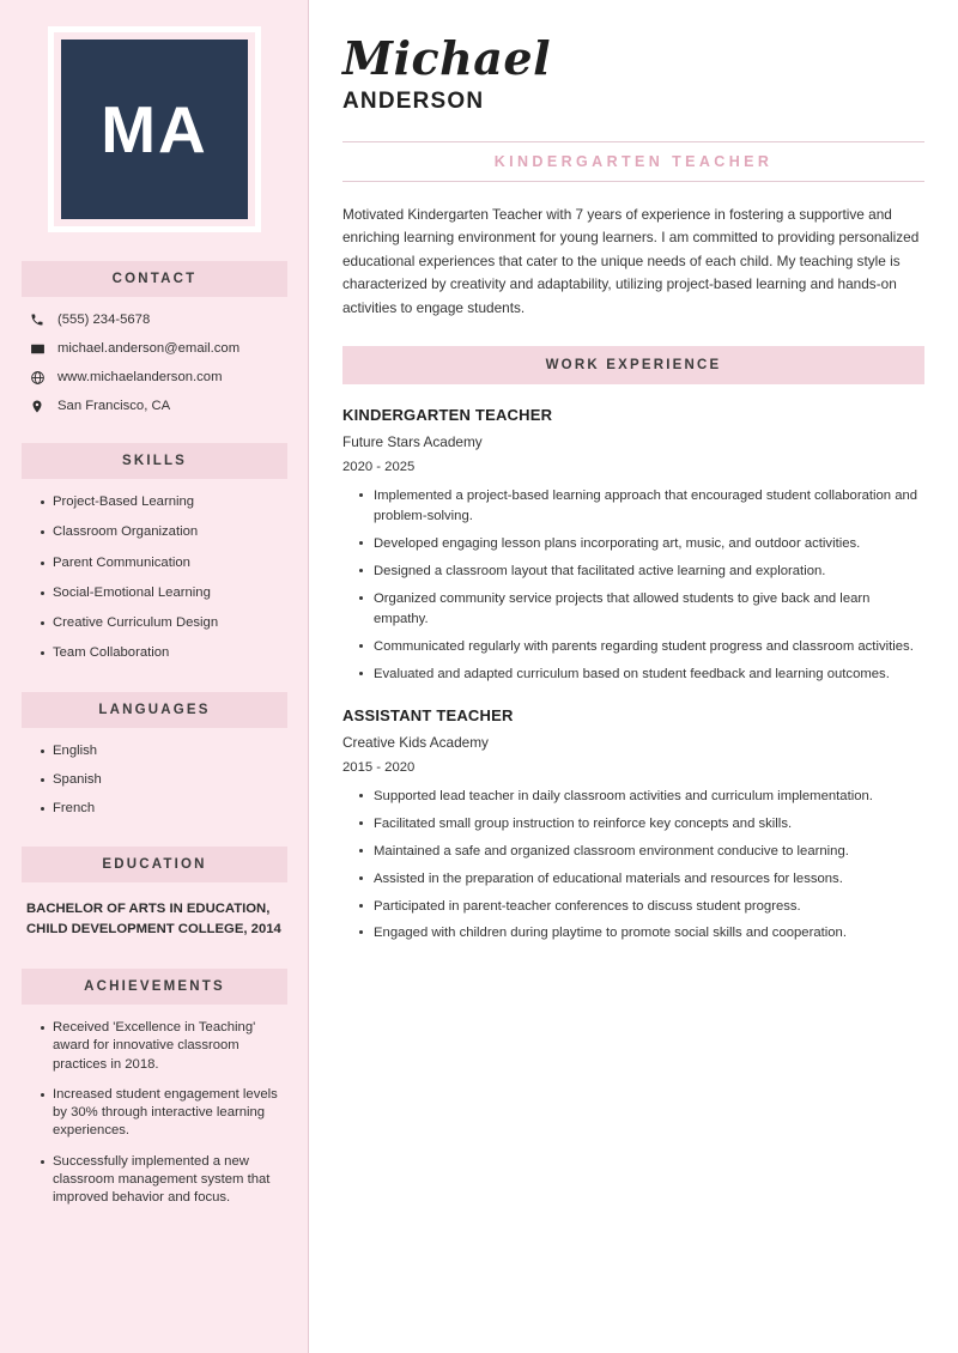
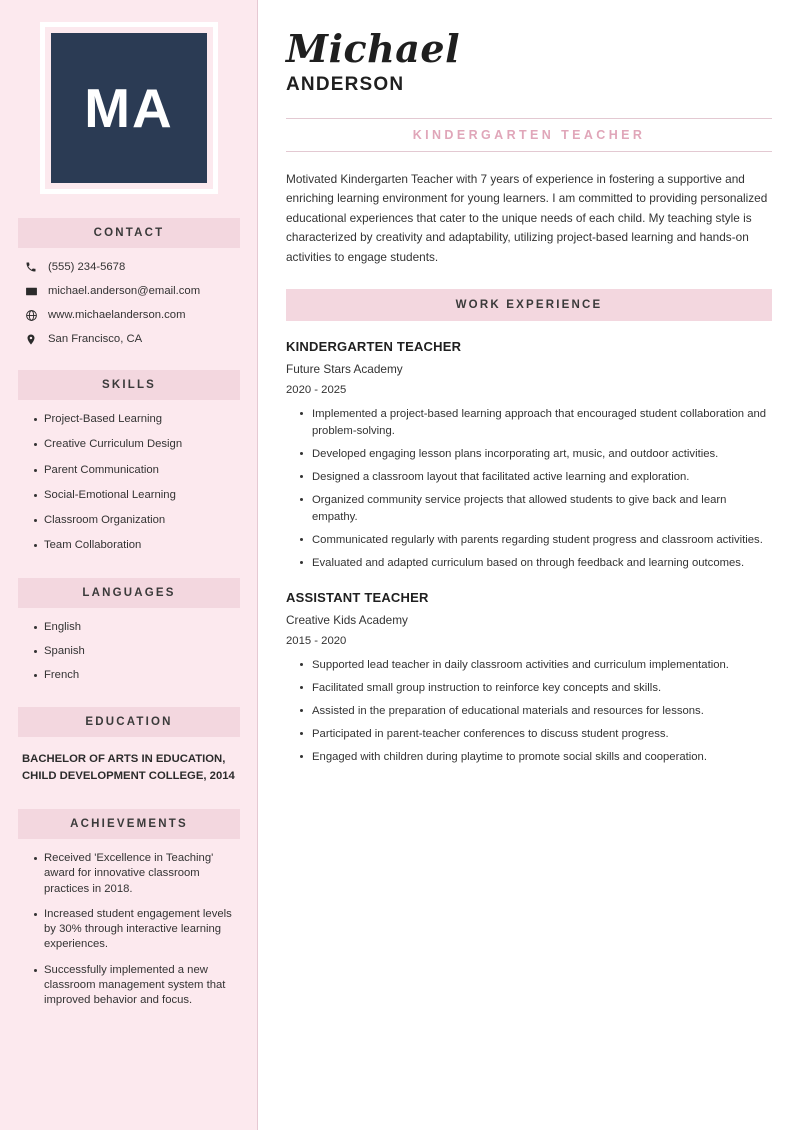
  MA
  CONTACT
  (555) 234-5678
  michael.anderson@email.com
  www.michaelanderson.com
  San Francisco, CA
  SKILLS
  Project-Based Learning
- Classroom Organization
+ Creative Curriculum Design
  Parent Communication
  Social-Emotional Learning
- Creative Curriculum Design
+ Classroom Organization
  Team Collaboration
  LANGUAGES
  English
  Spanish
  French
  EDUCATION
  BACHELOR OF ARTS IN EDUCATION, CHILD DEVELOPMENT COLLEGE, 2014
  ACHIEVEMENTS
  Received 'Excellence in Teaching' award for innovative classroom practices in 2018.
  Increased student engagement levels by 30% through interactive learning experiences.
  Successfully implemented a new classroom management system that improved behavior and focus.
  Michael
  ANDERSON
  KINDERGARTEN TEACHER
  Motivated Kindergarten Teacher with 7 years of experience in fostering a supportive and enriching learning environment for young learners. I am committed to providing personalized educational experiences that cater to the unique needs of each child. My teaching style is characterized by creativity and adaptability, utilizing project-based learning and hands-on activities to engage students.
  WORK EXPERIENCE
  KINDERGARTEN TEACHER
  Future Stars Academy
  2020 - 2025
  Implemented a project-based learning approach that encouraged student collaboration and problem-solving.
  Developed engaging lesson plans incorporating art, music, and outdoor activities.
  Designed a classroom layout that facilitated active learning and exploration.
  Organized community service projects that allowed students to give back and learn empathy.
  Communicated regularly with parents regarding student progress and classroom activities.
- Evaluated and adapted curriculum based on student feedback and learning outcomes.
+ Evaluated and adapted curriculum based on through feedback and learning outcomes.
  ASSISTANT TEACHER
  Creative Kids Academy
  2015 - 2020
  Supported lead teacher in daily classroom activities and curriculum implementation.
  Facilitated small group instruction to reinforce key concepts and skills.
- Maintained a safe and organized classroom environment conducive to learning.
  Assisted in the preparation of educational materials and resources for lessons.
  Participated in parent-teacher conferences to discuss student progress.
  Engaged with children during playtime to promote social skills and cooperation.
